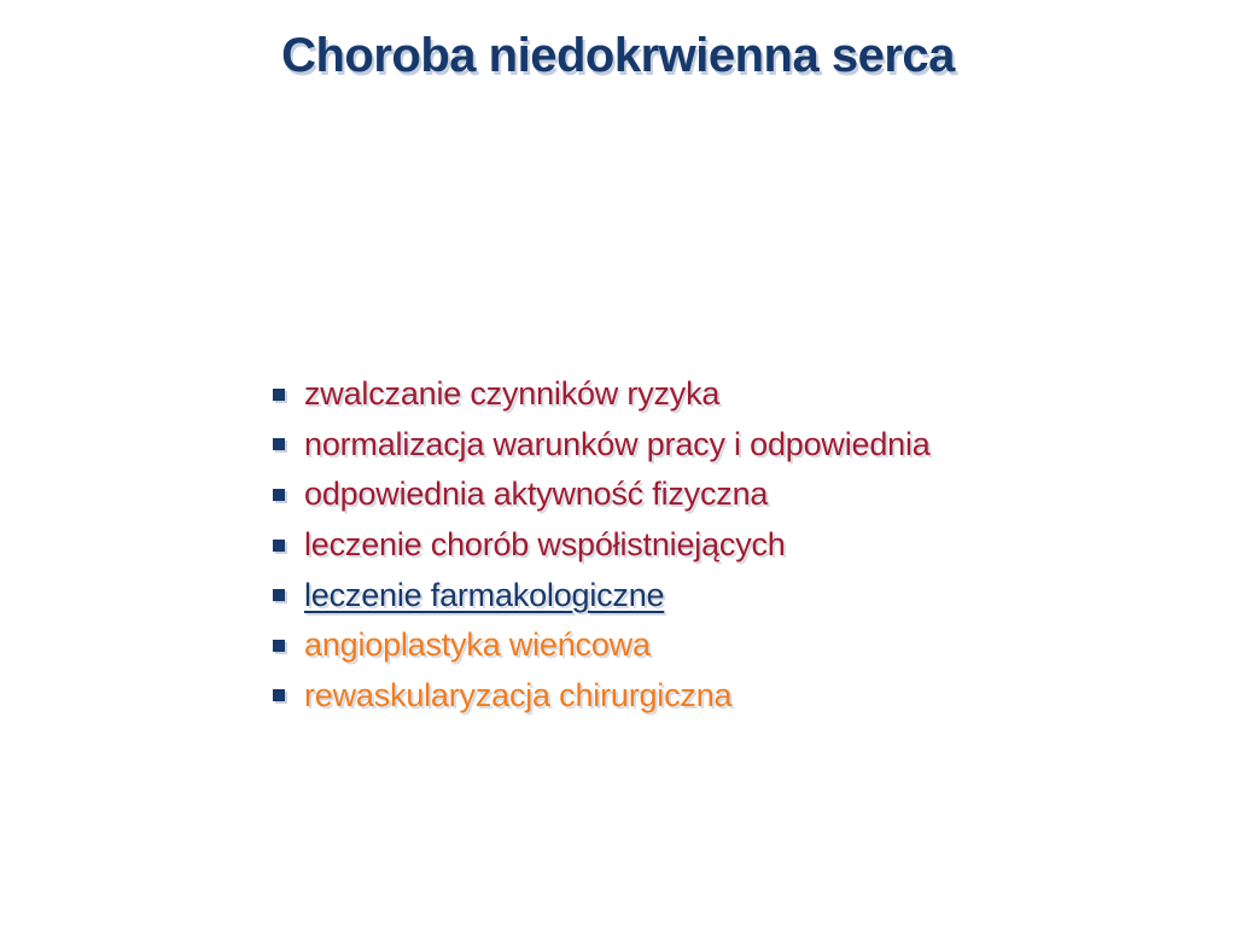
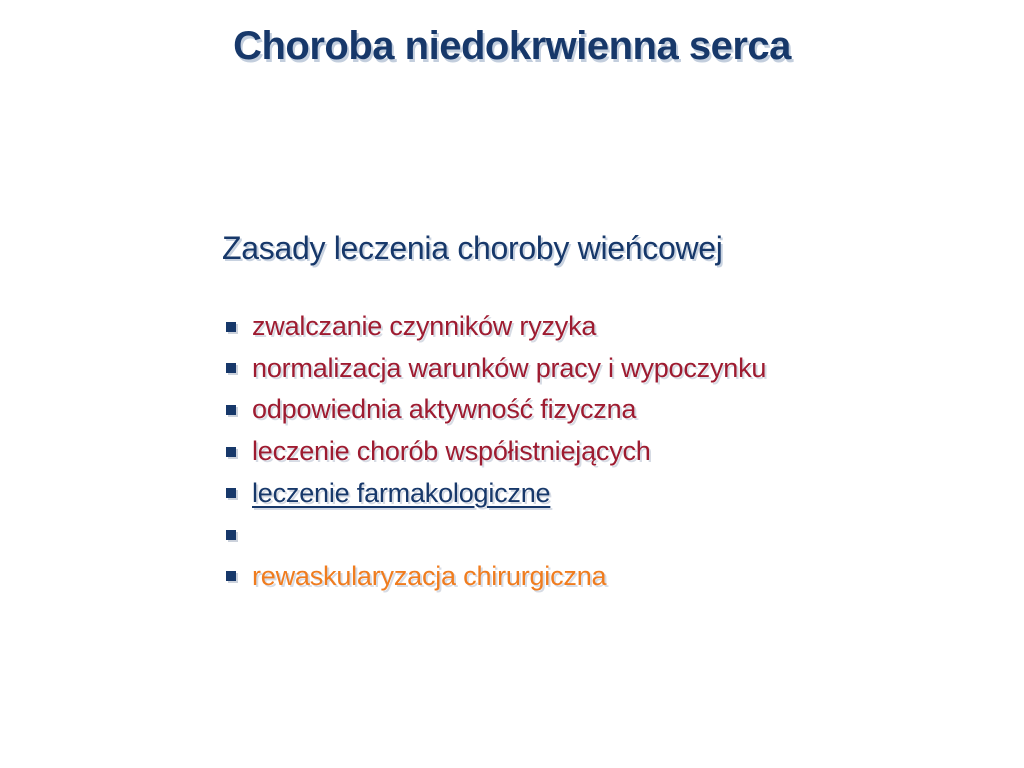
  Choroba niedokrwienna serca
+ Zasady leczenia choroby wieńcowej
  zwalczanie czynników ryzyka
- normalizacja warunków pracy i odpowiednia
+ normalizacja warunków pracy i wypoczynku
  odpowiednia aktywność fizyczna
  leczenie chorób współistniejących
  leczenie farmakologiczne
- angioplastyka wieńcowa
  rewaskularyzacja chirurgiczna
